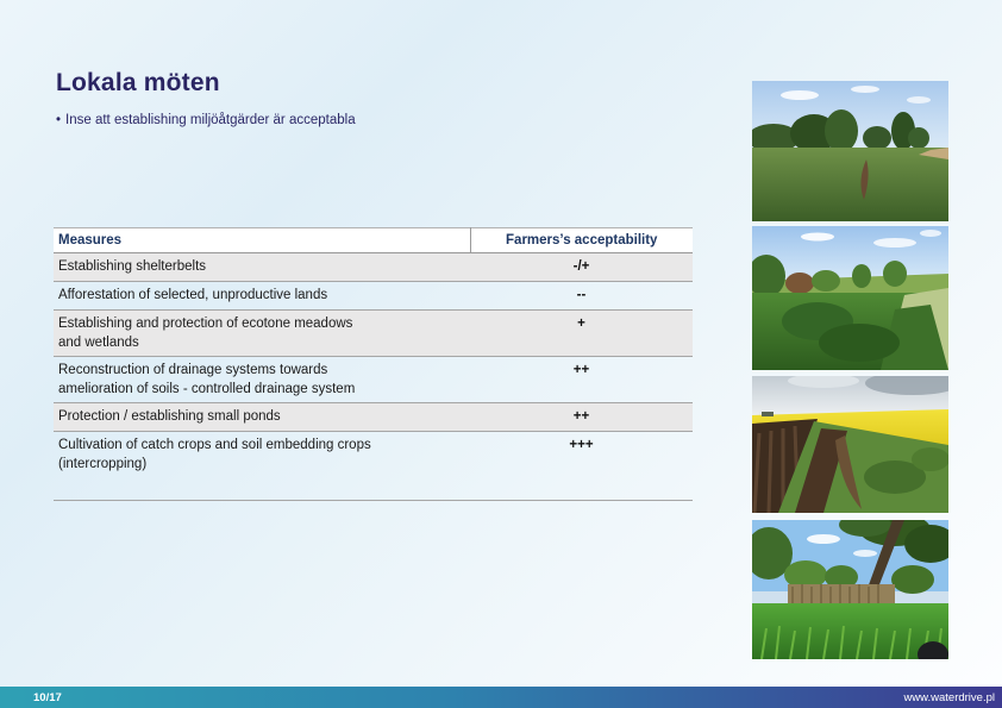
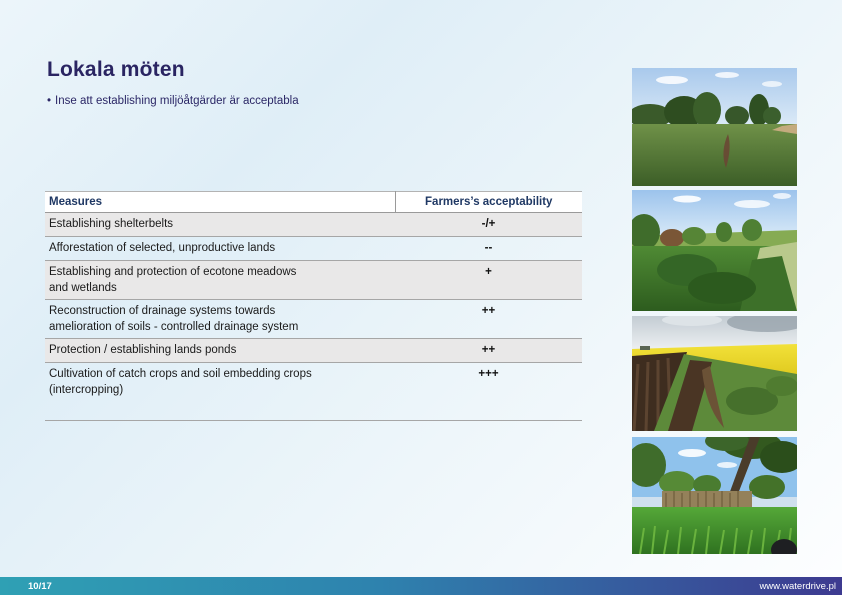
  Lokala möten
  • Inse att establishing miljöåtgärder är acceptabla
  Measures	Farmers’s acceptability
  Establishing shelterbelts	-/+
  Afforestation of selected, unproductive lands	--
  Establishing and protection of ecotone meadows and wetlands	+
  Reconstruction of drainage systems towards amelioration of soils - controlled drainage system	++
- Protection / establishing small ponds	++
+ Protection / establishing lands ponds	++
  Cultivation of catch crops and soil embedding crops (intercropping)	+++
  10/17
  www.waterdrive.pl
